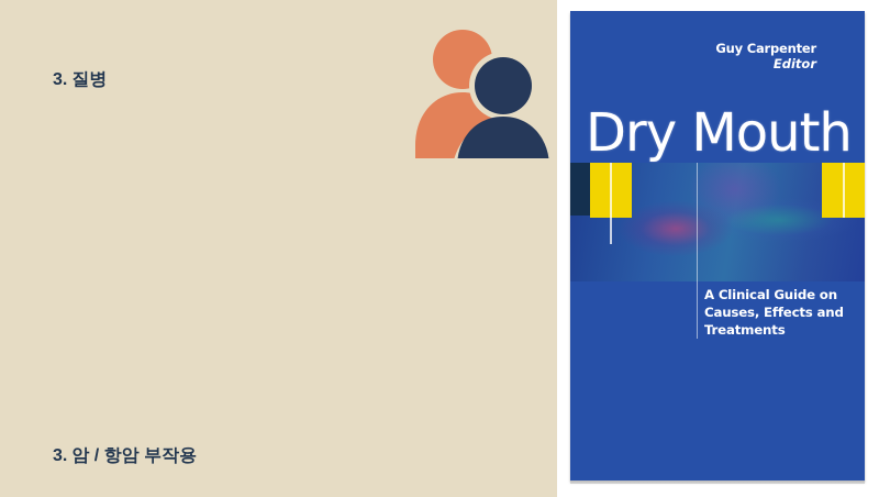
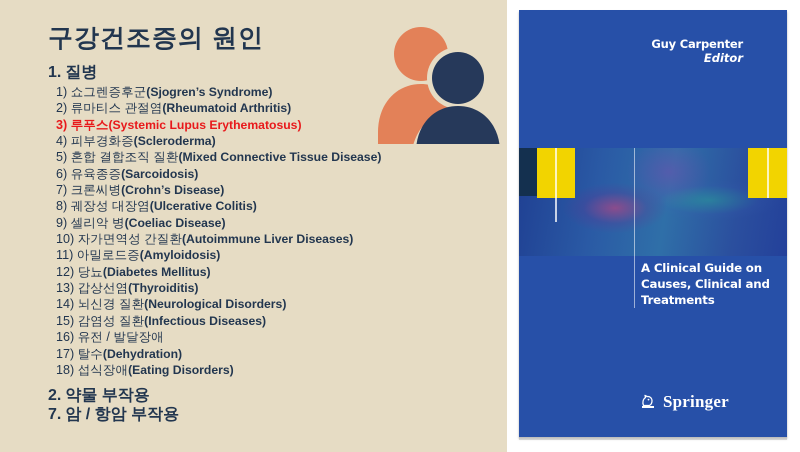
+ 구강건조증의 원인
- 3. 질병
+ 1. 질병
+ 1) 쇼그렌증후군(Sjogren’s Syndrome)
+ 2) 류마티스 관절염(Rheumatoid Arthritis)
+ 3) 루푸스(Systemic Lupus Erythematosus)
+ 4) 피부경화증(Scleroderma)
+ 5) 혼합 결합조직 질환(Mixed Connective Tissue Disease)
+ 6) 유육종증(Sarcoidosis)
+ 7) 크론씨병(Crohn’s Disease)
+ 8) 궤장성 대장염(Ulcerative Colitis)
+ 9) 셀리악 병(Coeliac Disease)
+ 10) 자가면역성 간질환(Autoimmune Liver Diseases)
+ 11) 아밀로드증(Amyloidosis)
+ 12) 당뇨(Diabetes Mellitus)
+ 13) 갑상선염(Thyroiditis)
+ 14) 뇌신경 질환(Neurological Disorders)
+ 15) 감염성 질환(Infectious Diseases)
+ 16) 유전 / 발달장애
+ 17) 탈수(Dehydration)
+ 18) 섭식장애(Eating Disorders)
+ 2. 약물 부작용
- 3. 암 / 항암 부작용
+ 7. 암 / 항암 부작용
  Guy Carpenter
  Editor
- Dry Mouth
- A Clinical Guide on Causes, Effects and Treatments
+ A Clinical Guide on Causes, Clinical and Treatments
+ Springer
